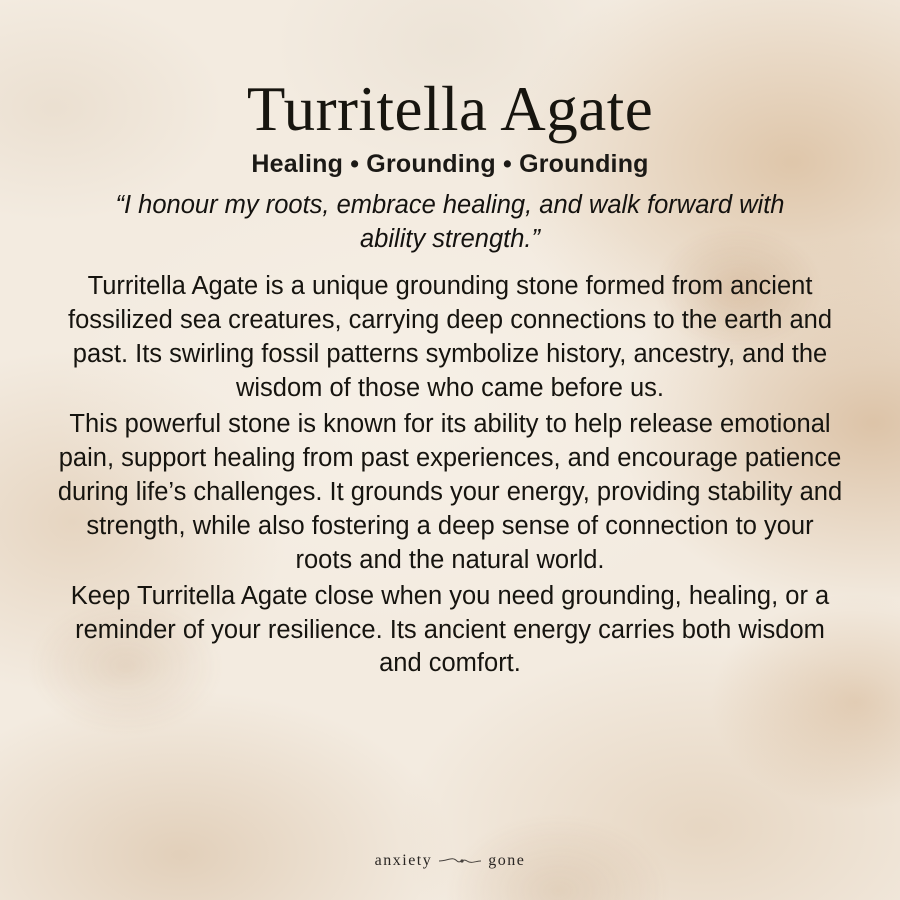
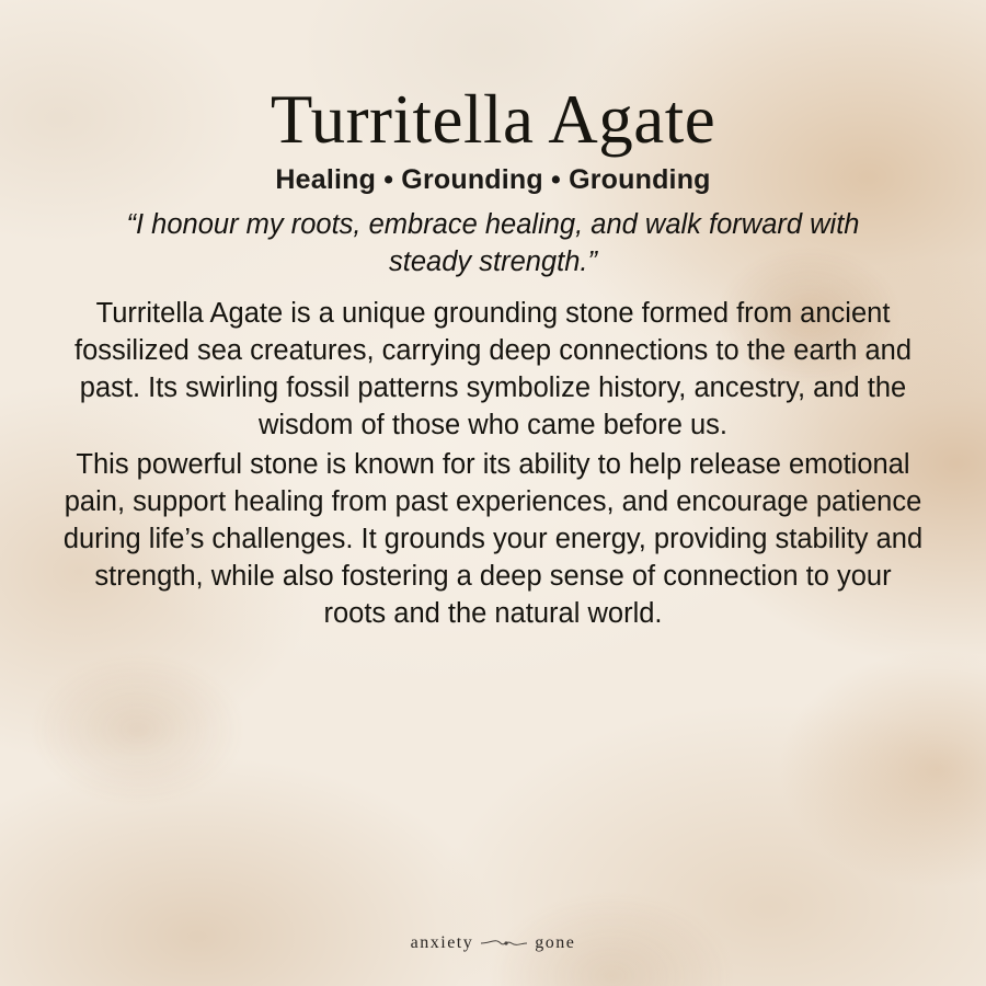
  Turritella Agate
  Healing • Grounding • Grounding
- “I honour my roots, embrace healing, and walk forward with ability strength.”
+ “I honour my roots, embrace healing, and walk forward with steady strength.”
  Turritella Agate is a unique grounding stone formed from ancient fossilized sea creatures, carrying deep connections to the earth and past. Its swirling fossil patterns symbolize history, ancestry, and the wisdom of those who came before us.
  This powerful stone is known for its ability to help release emotional pain, support healing from past experiences, and encourage patience during life’s challenges. It grounds your energy, providing stability and strength, while also fostering a deep sense of connection to your roots and the natural world.
- Keep Turritella Agate close when you need grounding, healing, or a reminder of your resilience. Its ancient energy carries both wisdom and comfort.
  anxiety
  gone
